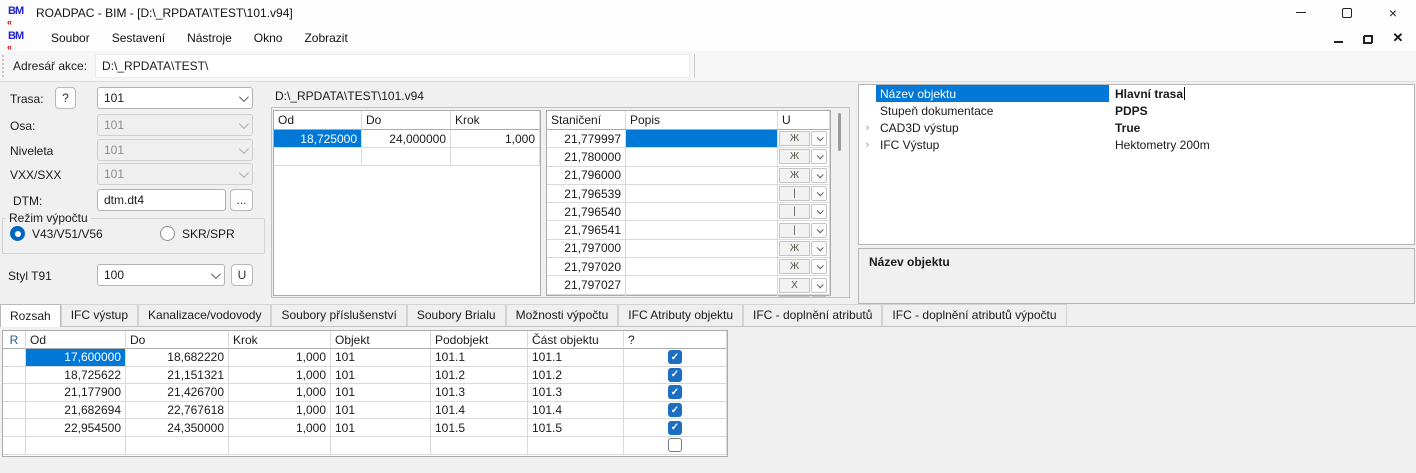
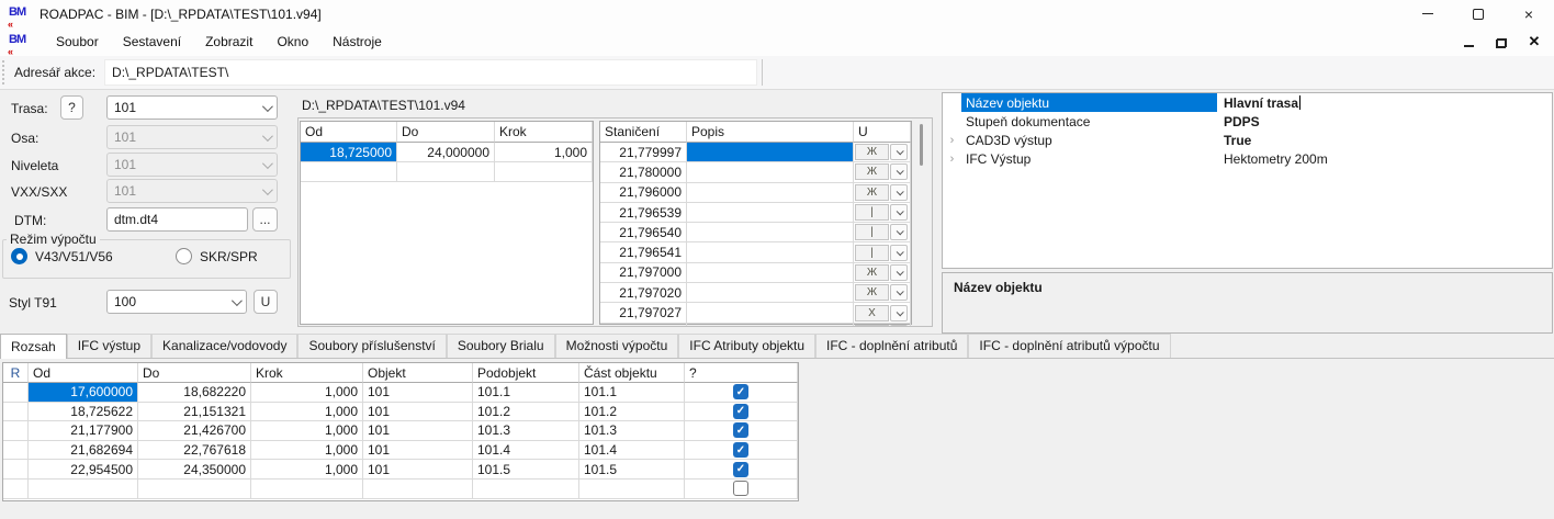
  BM
  ROADPAC - BIM - [D:\_RPDATA\TEST\101.v94]
  ×
  BM
  Soubor
  Sestavení
- Nástroje
+ Zobrazit
  Okno
- Zobrazit
+ Nástroje
  ✕
  Adresář akce:
  D:\_RPDATA\TEST\
  Trasa:
  ?
  101
  Osa:
  101
  Niveleta
  101
  VXX/SXX
  101
  DTM:
  dtm.dt4
  ...
  Režim výpočtu
  V43/V51/V56
  SKR/SPR
  Styl T91
  100
  U
  D:\_RPDATA\TEST\101.v94
  Od
  Do
  Krok
  18,725000
  24,000000
  1,000
  Staničení
  Popis
  U
  21,779997
  Ж
  21,780000
  Ж
  21,796000
  Ж
  21,796539
  |
  21,796540
  |
  21,796541
  |
  21,797000
  Ж
  21,797020
  Ж
  21,797027
  X
  Název objektu
  Hlavní trasa
  Stupeň dokumentace
  PDPS
  ›
  CAD3D výstup
  True
  ›
  IFC Výstup
  Hektometry 200m
  Název objektu
  Rozsah
  IFC výstup
  Kanalizace/vodovody
  Soubory příslušenství
  Soubory Brialu
  Možnosti výpočtu
  IFC Atributy objektu
  IFC - doplnění atributů
  IFC - doplnění atributů výpočtu
  R
  Od
  Do
  Krok
  Objekt
  Podobjekt
  Část objektu
  ?
  17,600000
  18,682220
  1,000
  101
  101.1
  101.1
  ✓
  18,725622
  21,151321
  1,000
  101
  101.2
  101.2
  ✓
  21,177900
  21,426700
  1,000
  101
  101.3
  101.3
  ✓
  21,682694
  22,767618
  1,000
  101
  101.4
  101.4
  ✓
  22,954500
  24,350000
  1,000
  101
  101.5
  101.5
  ✓
